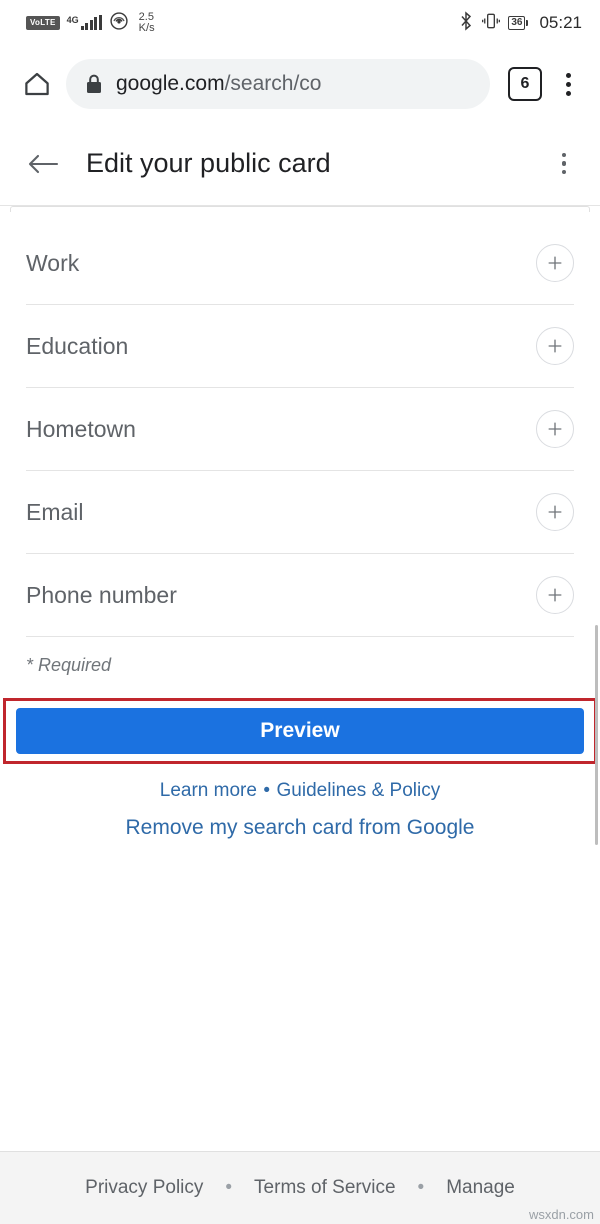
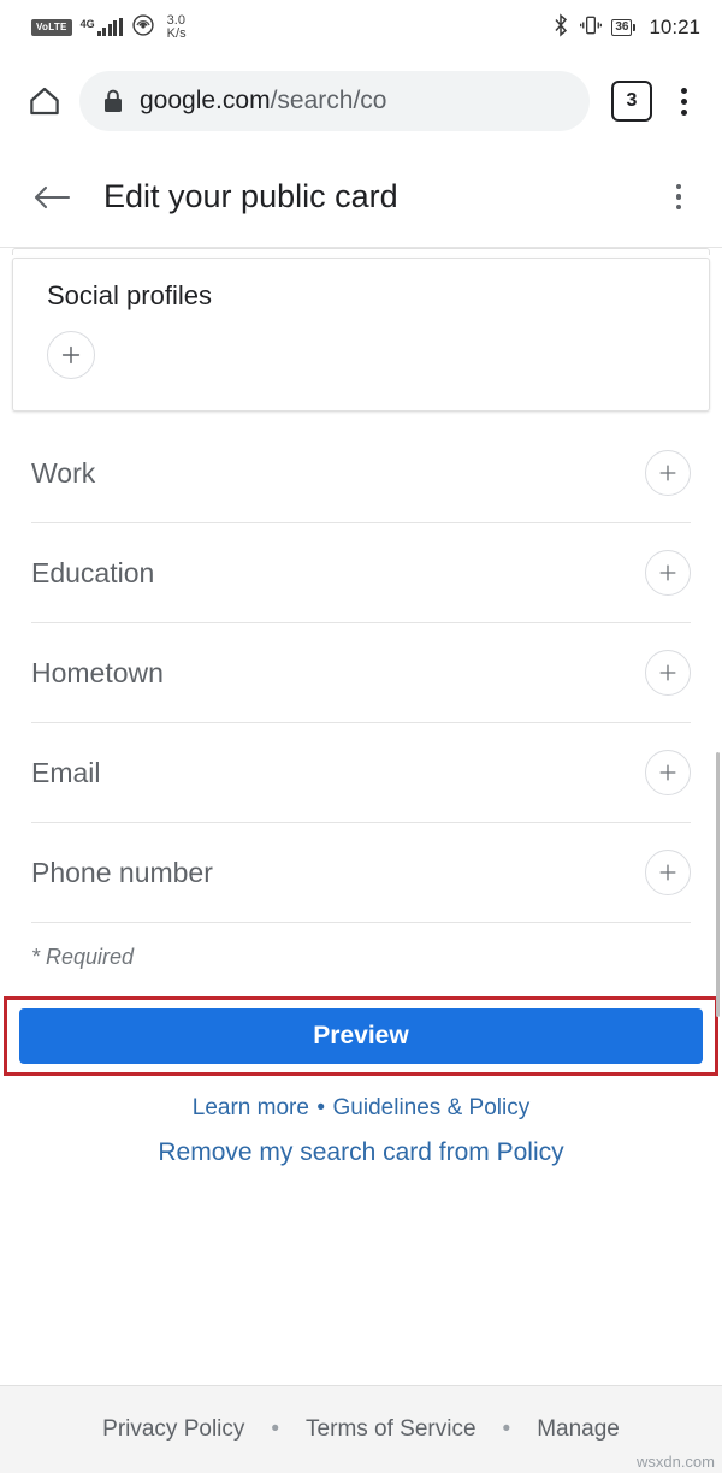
  VoLTE
  4G
- 2.5
+ 3.0
  K/s
  36
- 05:21
+ 10:21
  google.com/search/co
- 6
+ 3
  Edit your public card
+ Social profiles
  Work
  Education
  Hometown
  Email
  Phone number
  * Required
  Preview
  Learn more • Guidelines & Policy
- Remove my search card from Google
+ Remove my search card from Policy
  Privacy Policy
  •
  Terms of Service
  •
  Manage
  wsxdn.com
